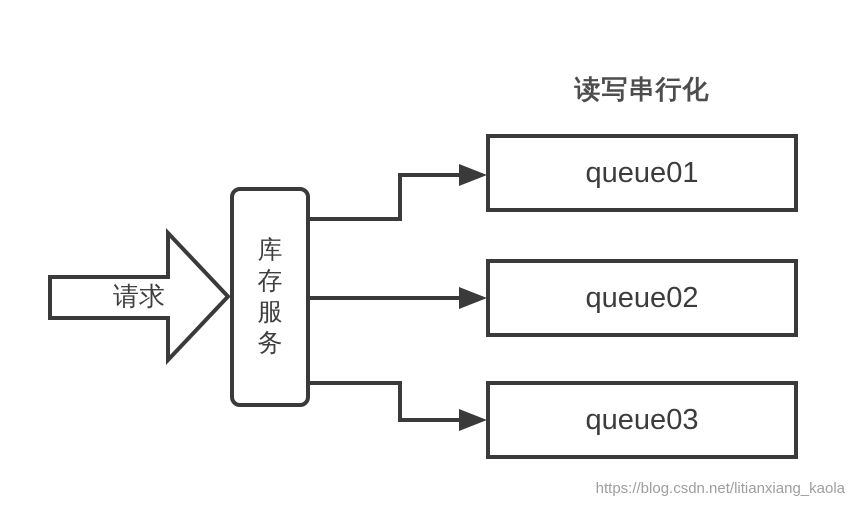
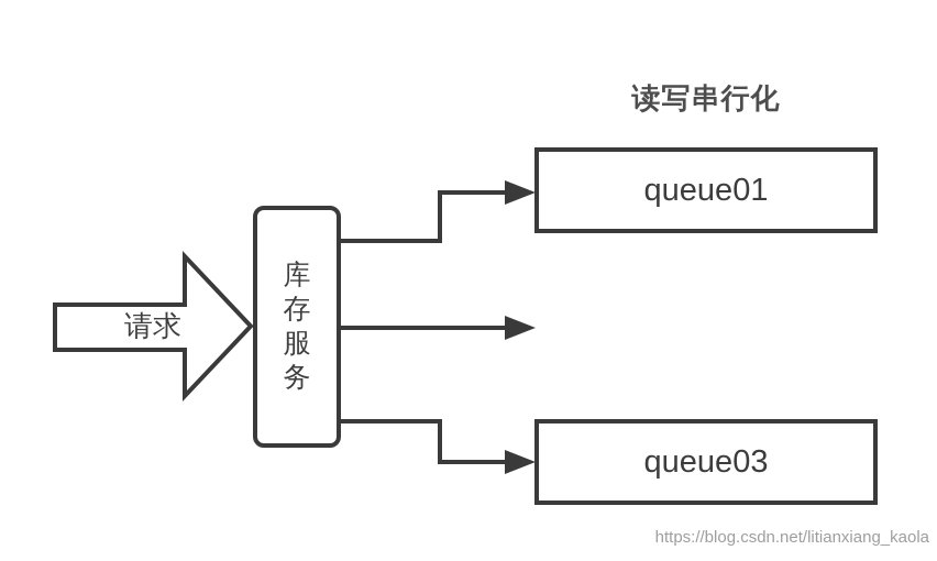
  读写串行化
  请求
  库存服务
  queue01
- queue02
  queue03
  https://blog.csdn.net/litianxiang_kaola
